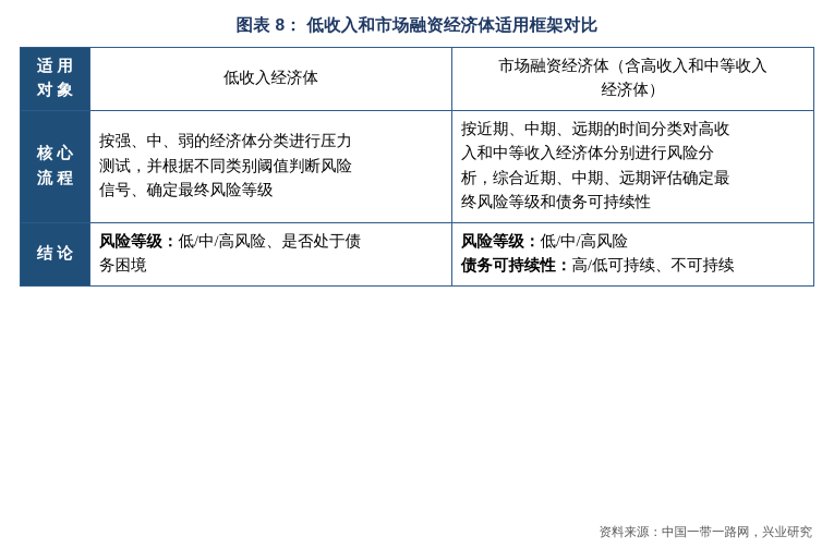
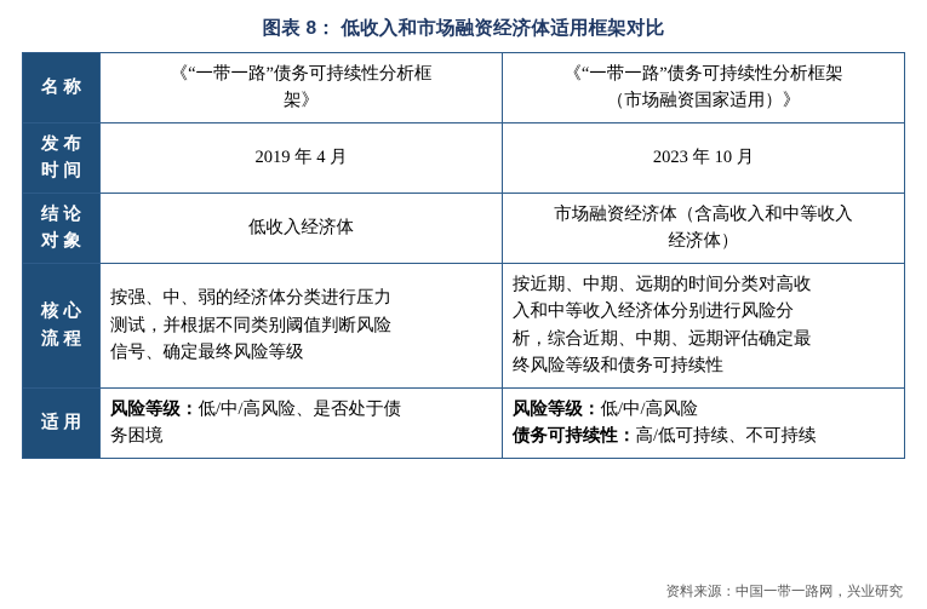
  图表 8： 低收入和市场融资经济体适用框架对比
+ 名称	《“一带一路”债务可持续性分析框 架》	《“一带一路”债务可持续性分析框架 （市场融资国家适用）》
+ 发布 时间	2019 年 4 月	2023 年 10 月
- 适用 对象	低收入经济体	市场融资经济体（含高收入和中等收入 经济体）
+ 结论 对象	低收入经济体	市场融资经济体（含高收入和中等收入 经济体）
  核心 流程	按强、中、弱的经济体分类进行压力 测试，并根据不同类别阈值判断风险 信号、确定最终风险等级	按近期、中期、远期的时间分类对高收 入和中等收入经济体分别进行风险分 析，综合近期、中期、远期评估确定最 终风险等级和债务可持续性
- 结论	风险等级：低/中/高风险、是否处于债 务困境	风险等级：低/中/高风险 债务可持续性：高/低可持续、不可持续
+ 适用	风险等级：低/中/高风险、是否处于债 务困境	风险等级：低/中/高风险 债务可持续性：高/低可持续、不可持续
  资料来源：中国一带一路网，兴业研究
